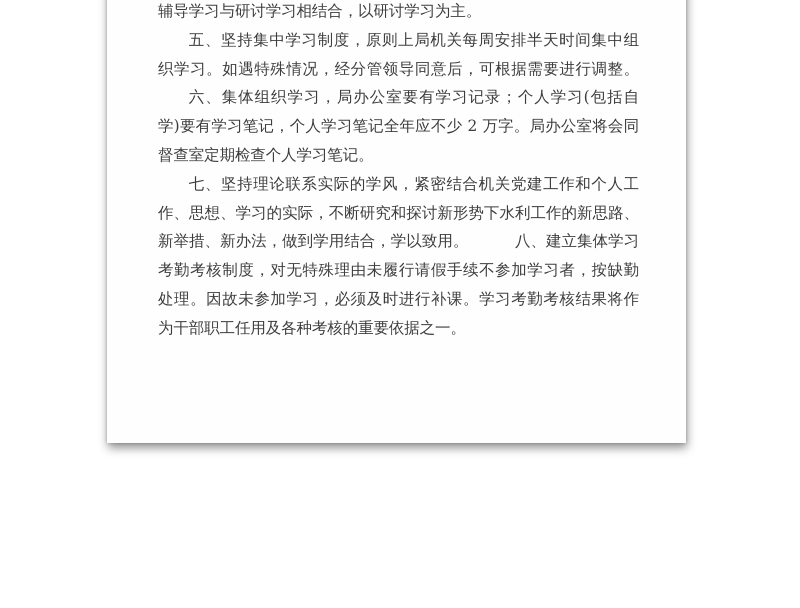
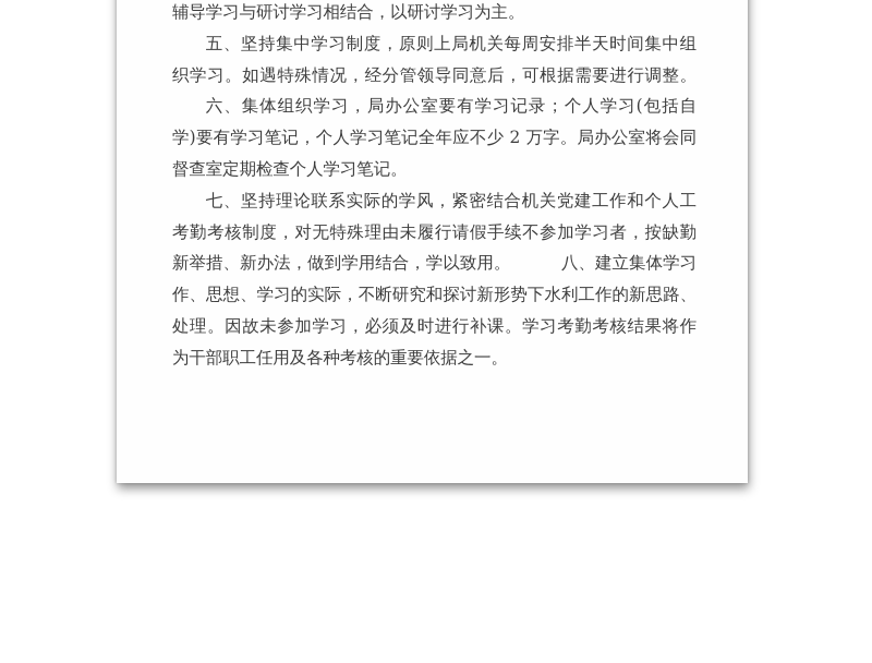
  辅导学习与研讨学习相结合，以研讨学习为主。
  五、坚持集中学习制度，原则上局机关每周安排半天时间集中组
  织学习。如遇特殊情况，经分管领导同意后，可根据需要进行调整。
  六、集体组织学习，局办公室要有学习记录；个人学习(包括自
  学)要有学习笔记，个人学习笔记全年应不少 2 万字。局办公室将会同
  督查室定期检查个人学习笔记。
  七、坚持理论联系实际的学风，紧密结合机关党建工作和个人工
- 作、思想、学习的实际，不断研究和探讨新形势下水利工作的新思路、
+ 考勤考核制度，对无特殊理由未履行请假手续不参加学习者，按缺勤
  新举措、新办法，做到学用结合，学以致用。 八、建立集体学习
- 考勤考核制度，对无特殊理由未履行请假手续不参加学习者，按缺勤
+ 作、思想、学习的实际，不断研究和探讨新形势下水利工作的新思路、
  处理。因故未参加学习，必须及时进行补课。学习考勤考核结果将作
  为干部职工任用及各种考核的重要依据之一。
